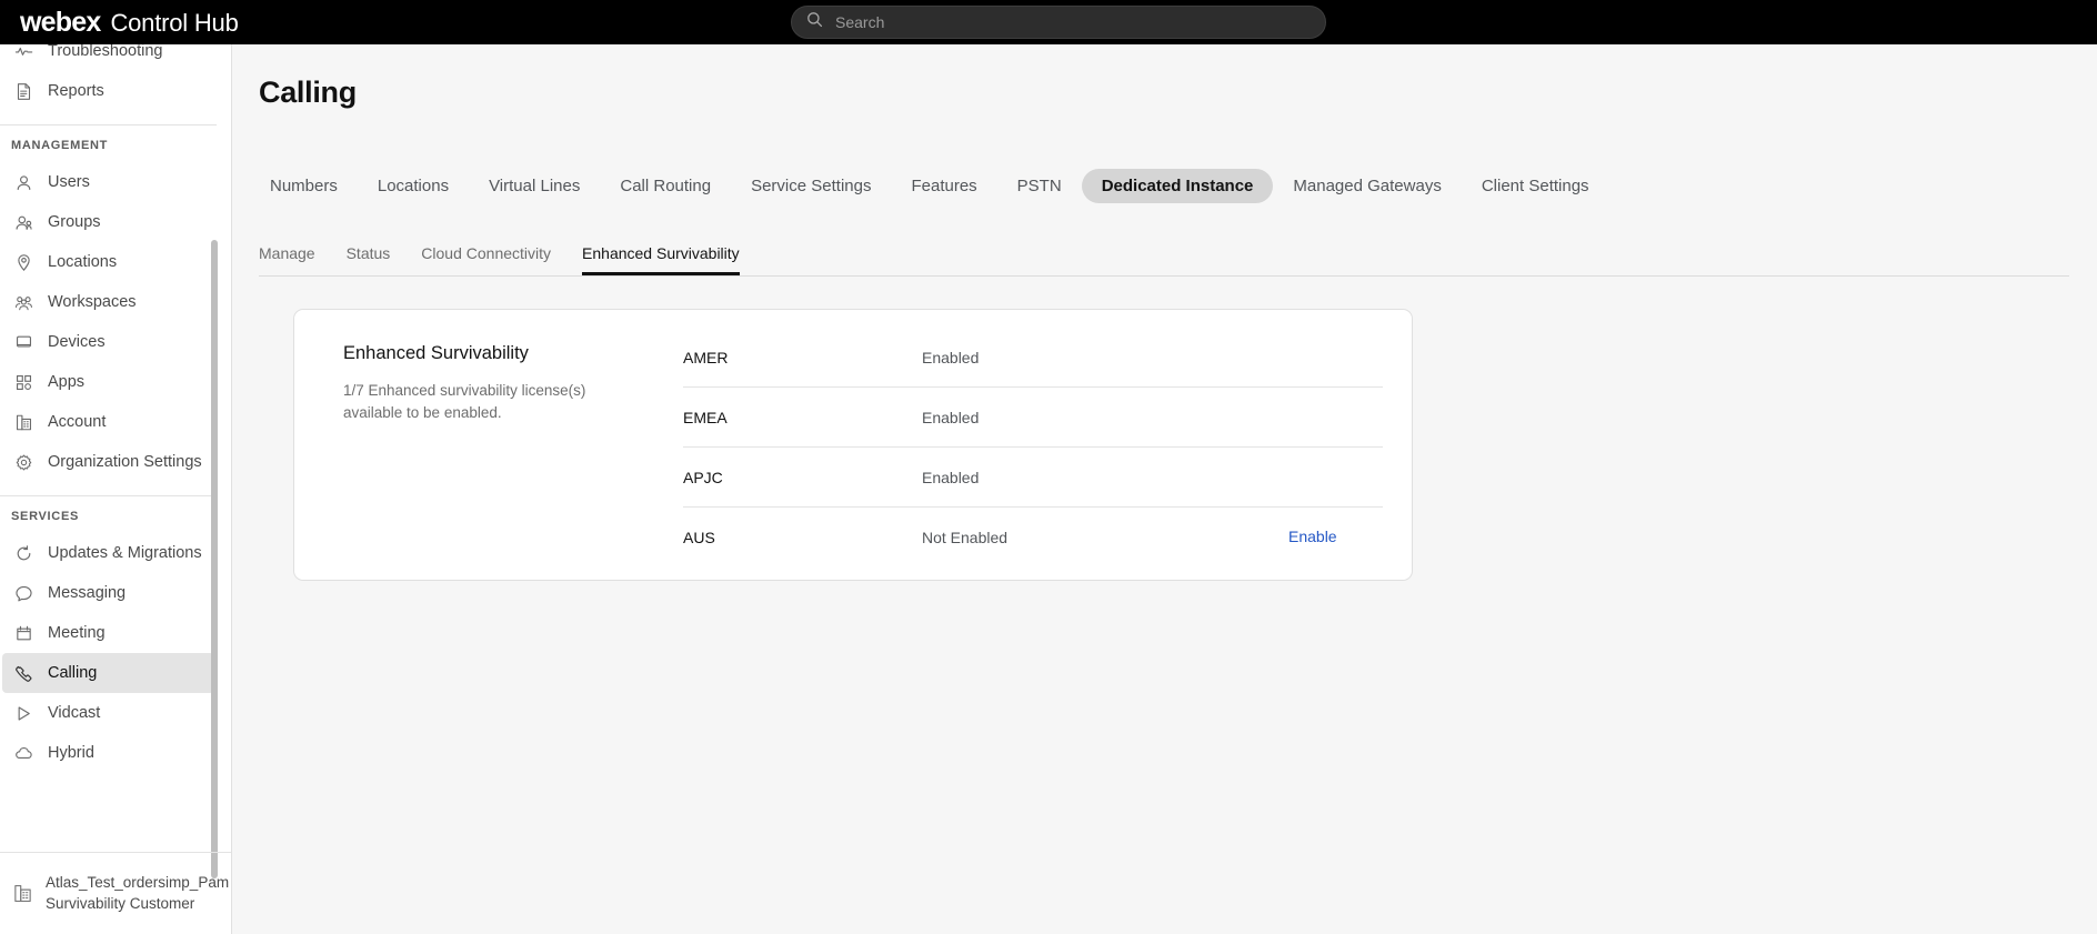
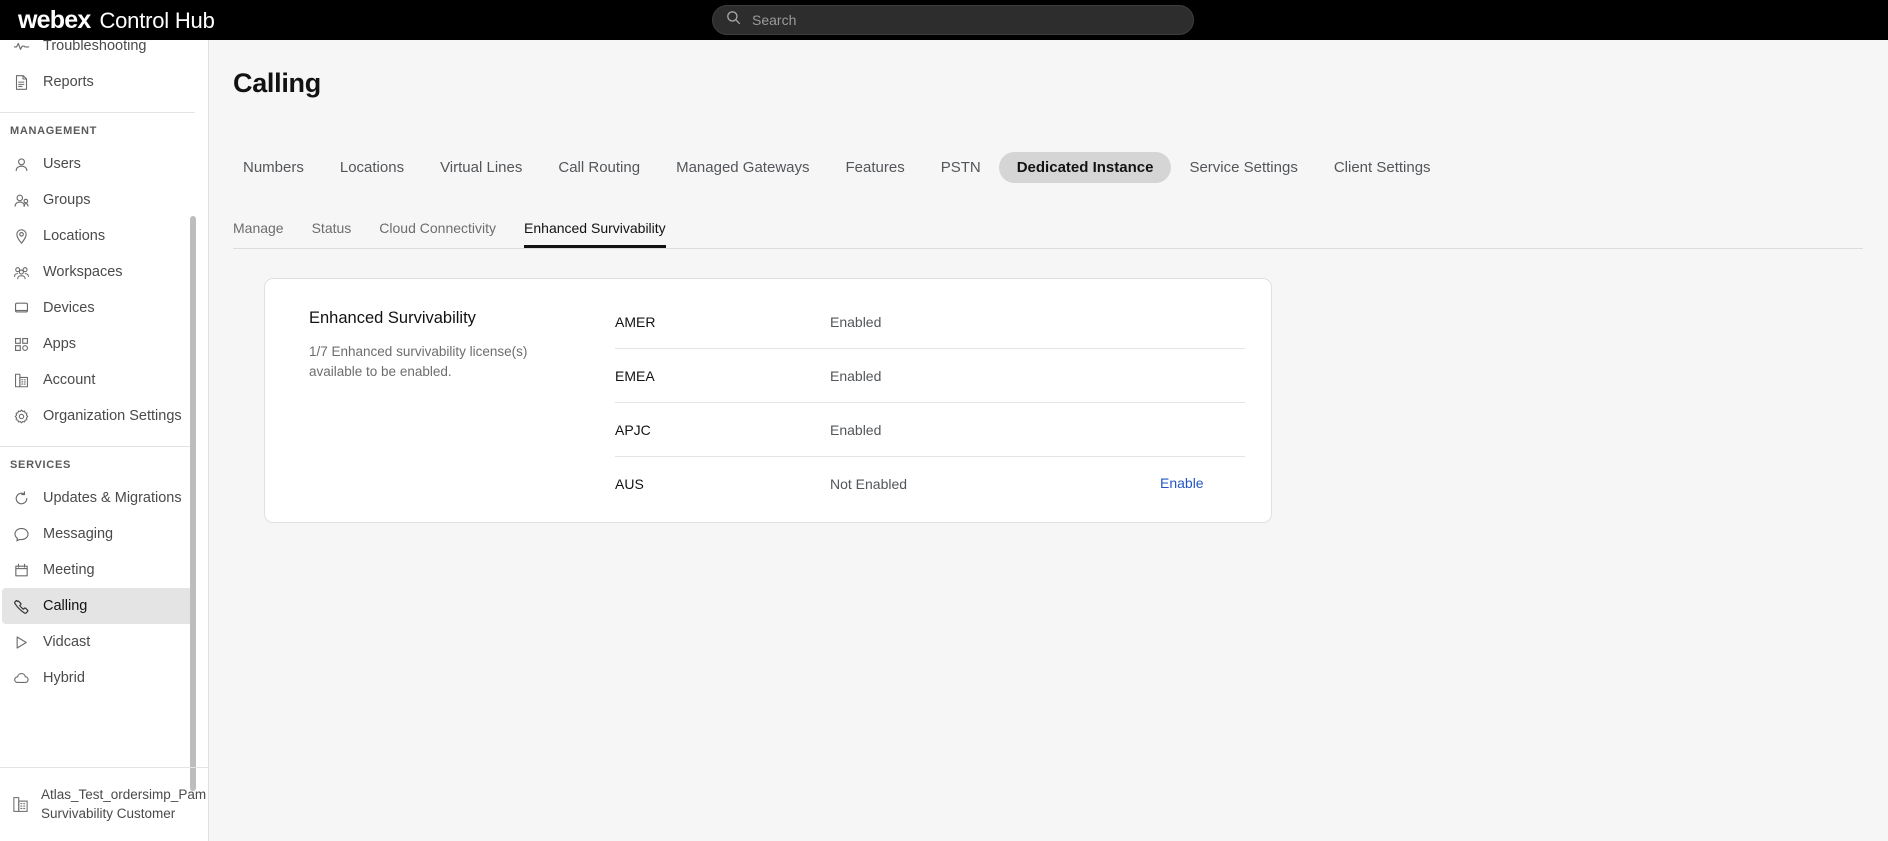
  webex
  Control Hub
  Search
  Troubleshooting
  Reports
  MANAGEMENT
  Users
  Groups
  Locations
  Workspaces
  Devices
  Apps
  Account
  Organization Settings
  SERVICES
  Updates & Migrations
  Messaging
  Meeting
  Calling
  Vidcast
  Hybrid
  Atlas_Test_ordersimp_Pam
  Survivability Customer
  Calling
  Numbers
  Locations
  Virtual Lines
  Call Routing
- Service Settings
+ Managed Gateways
  Features
  PSTN
  Dedicated Instance
- Managed Gateways
+ Service Settings
  Client Settings
  Manage
  Status
  Cloud Connectivity
  Enhanced Survivability
  Enhanced Survivability
  1/7 Enhanced survivability license(s) available to be enabled.
  AMER
  Enabled
  EMEA
  Enabled
  APJC
  Enabled
  AUS
  Not Enabled
  Enable
